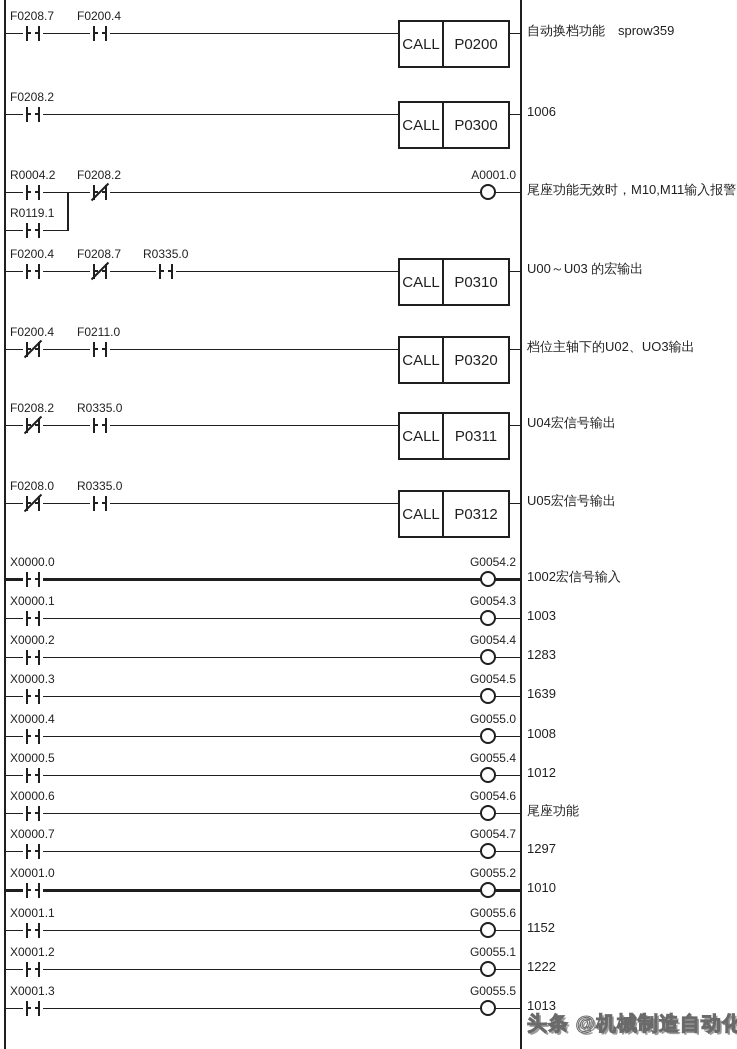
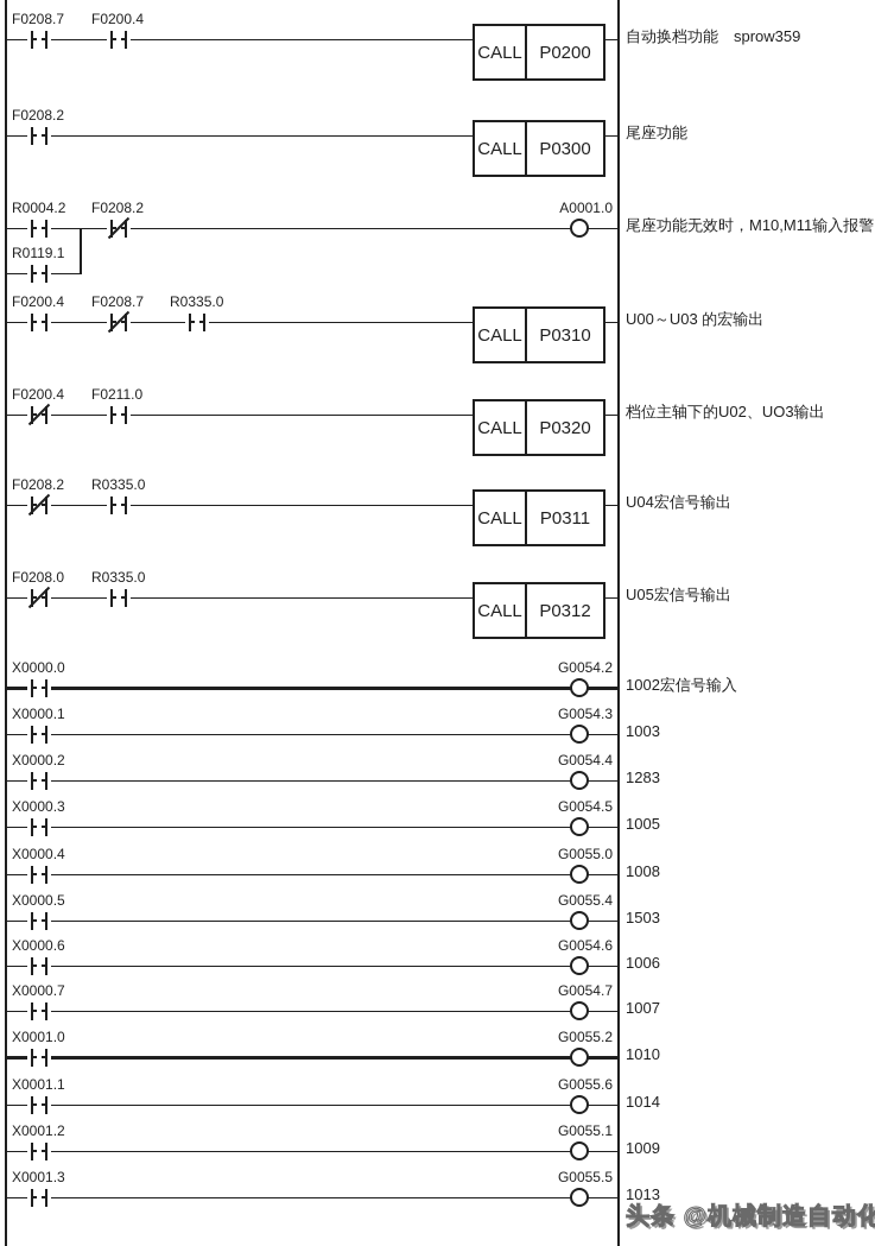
  F0208.7
  F0200.4
  CALL
  P0200
  自动换档功能 sprow359
  F0208.2
  CALL
  P0300
- 1006
+ 尾座功能
  R0004.2
  F0208.2
  R0119.1
  A0001.0
  尾座功能无效时，M10,M11输入报警
  F0200.4
  F0208.7
  R0335.0
  CALL
  P0310
  U00～U03 的宏输出
  F0200.4
  F0211.0
  CALL
  P0320
  档位主轴下的U02、UO3输出
  F0208.2
  R0335.0
  CALL
  P0311
  U04宏信号输出
  F0208.0
  R0335.0
  CALL
  P0312
  U05宏信号输出
  X0000.0
  G0054.2
  1002宏信号输入
  X0000.1
  G0054.3
  1003
  X0000.2
  G0054.4
  1283
  X0000.3
  G0054.5
- 1639
+ 1005
  X0000.4
  G0055.0
  1008
  X0000.5
  G0055.4
- 1012
+ 1503
  X0000.6
  G0054.6
- 尾座功能
+ 1006
  X0000.7
  G0054.7
- 1297
+ 1007
  X0001.0
  G0055.2
  1010
  X0001.1
  G0055.6
- 1152
+ 1014
  X0001.2
  G0055.1
- 1222
+ 1009
  X0001.3
  G0055.5
  1013
  头条 @机械制造自动化
